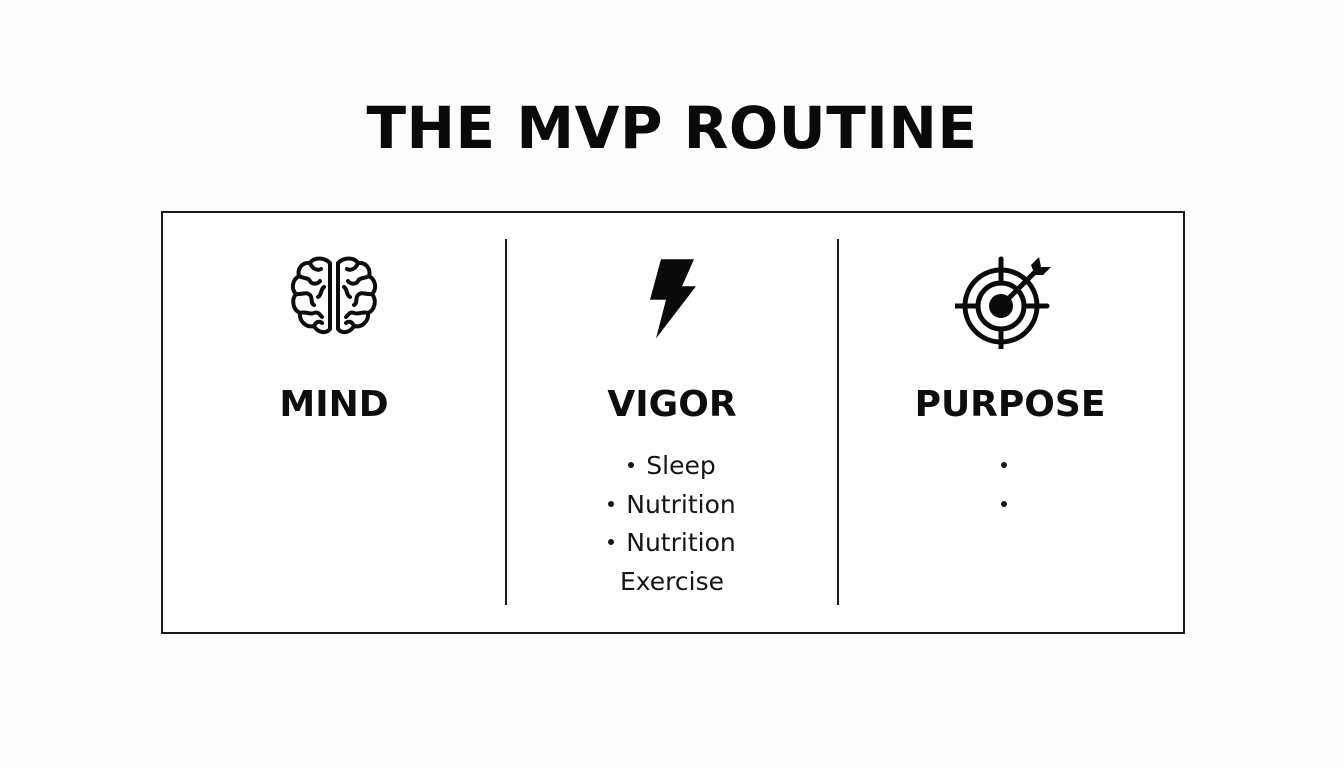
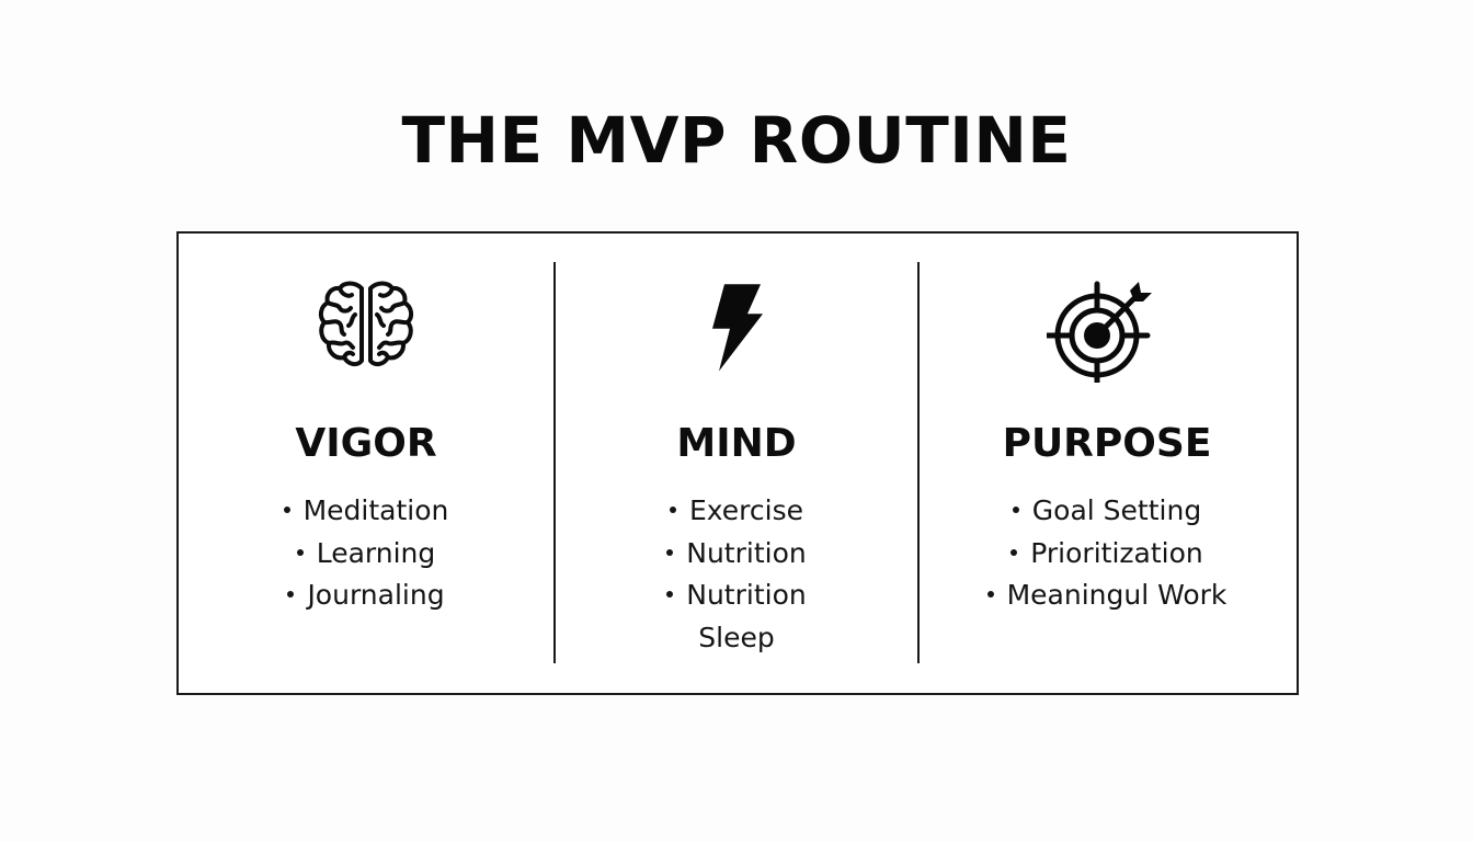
  THE MVP ROUTINE
- MIND
+ VIGOR
+ Meditation
+ Learning
+ Journaling
- VIGOR
+ MIND
- Sleep
+ Exercise
  Nutrition
  Nutrition
- Exercise
+ Sleep
  PURPOSE
+ Goal Setting
+ Prioritization
+ Meaningul Work
